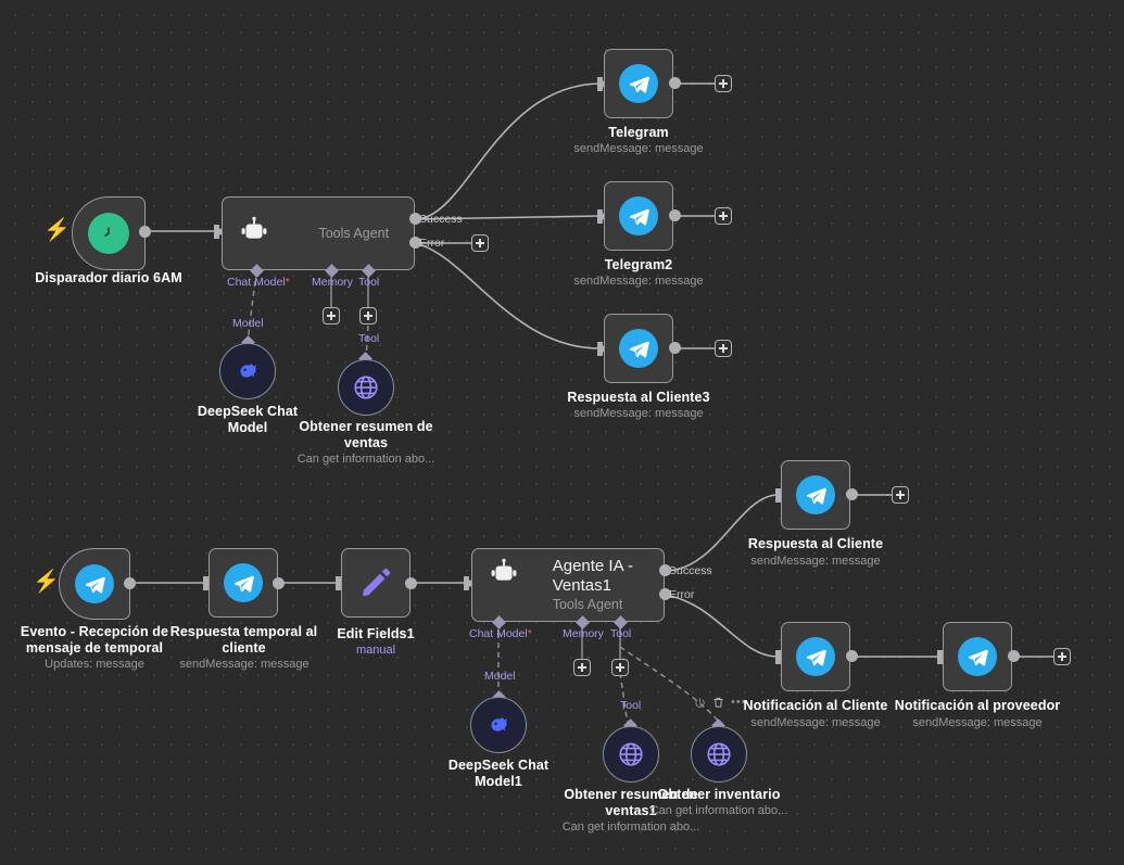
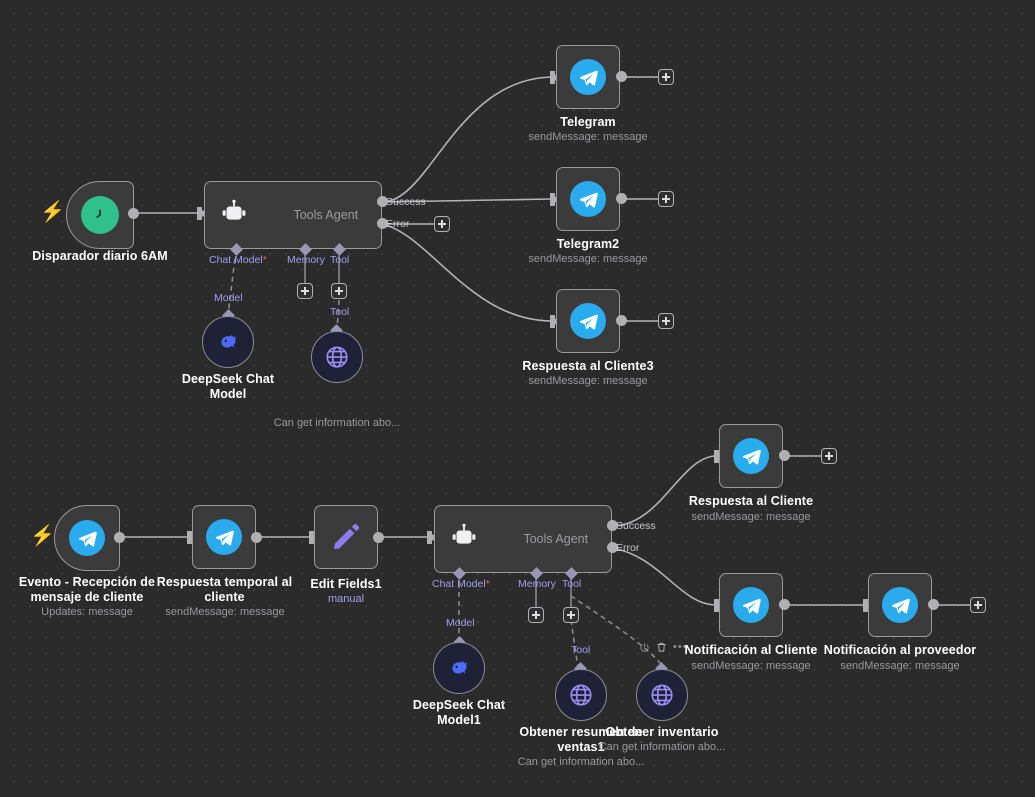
  ⚡
  Disparador diario 6AM
  Tools Agent
  Success
  Error
  Chat Model*
  Memory
  Tool
  Tool
  Model
  DeepSeek Chat Model
- Obtener resumen de ventas
  Can get information abo...
  Telegram
  sendMessage: message
  Telegram2
  sendMessage: message
  Respuesta al Cliente3
  sendMessage: message
  ⚡
- Evento - Recepción de mensaje de temporal
+ Evento - Recepción de mensaje de cliente
  Updates: message
  Respuesta temporal al cliente
  sendMessage: message
  Edit Fields1
  manual
- Agente IA - Ventas1
  Tools Agent
  Success
  Error
  Chat Model*
  Memory
  Tool
  Model
  Tool
  DeepSeek Chat Model1
  Obtener resumen de ventas1
  Can get information abo...
  •••
  Obtener inventario
  Can get information abo...
  Respuesta al Cliente
  sendMessage: message
  Notificación al Cliente
  sendMessage: message
  Notificación al proveedor
  sendMessage: message
